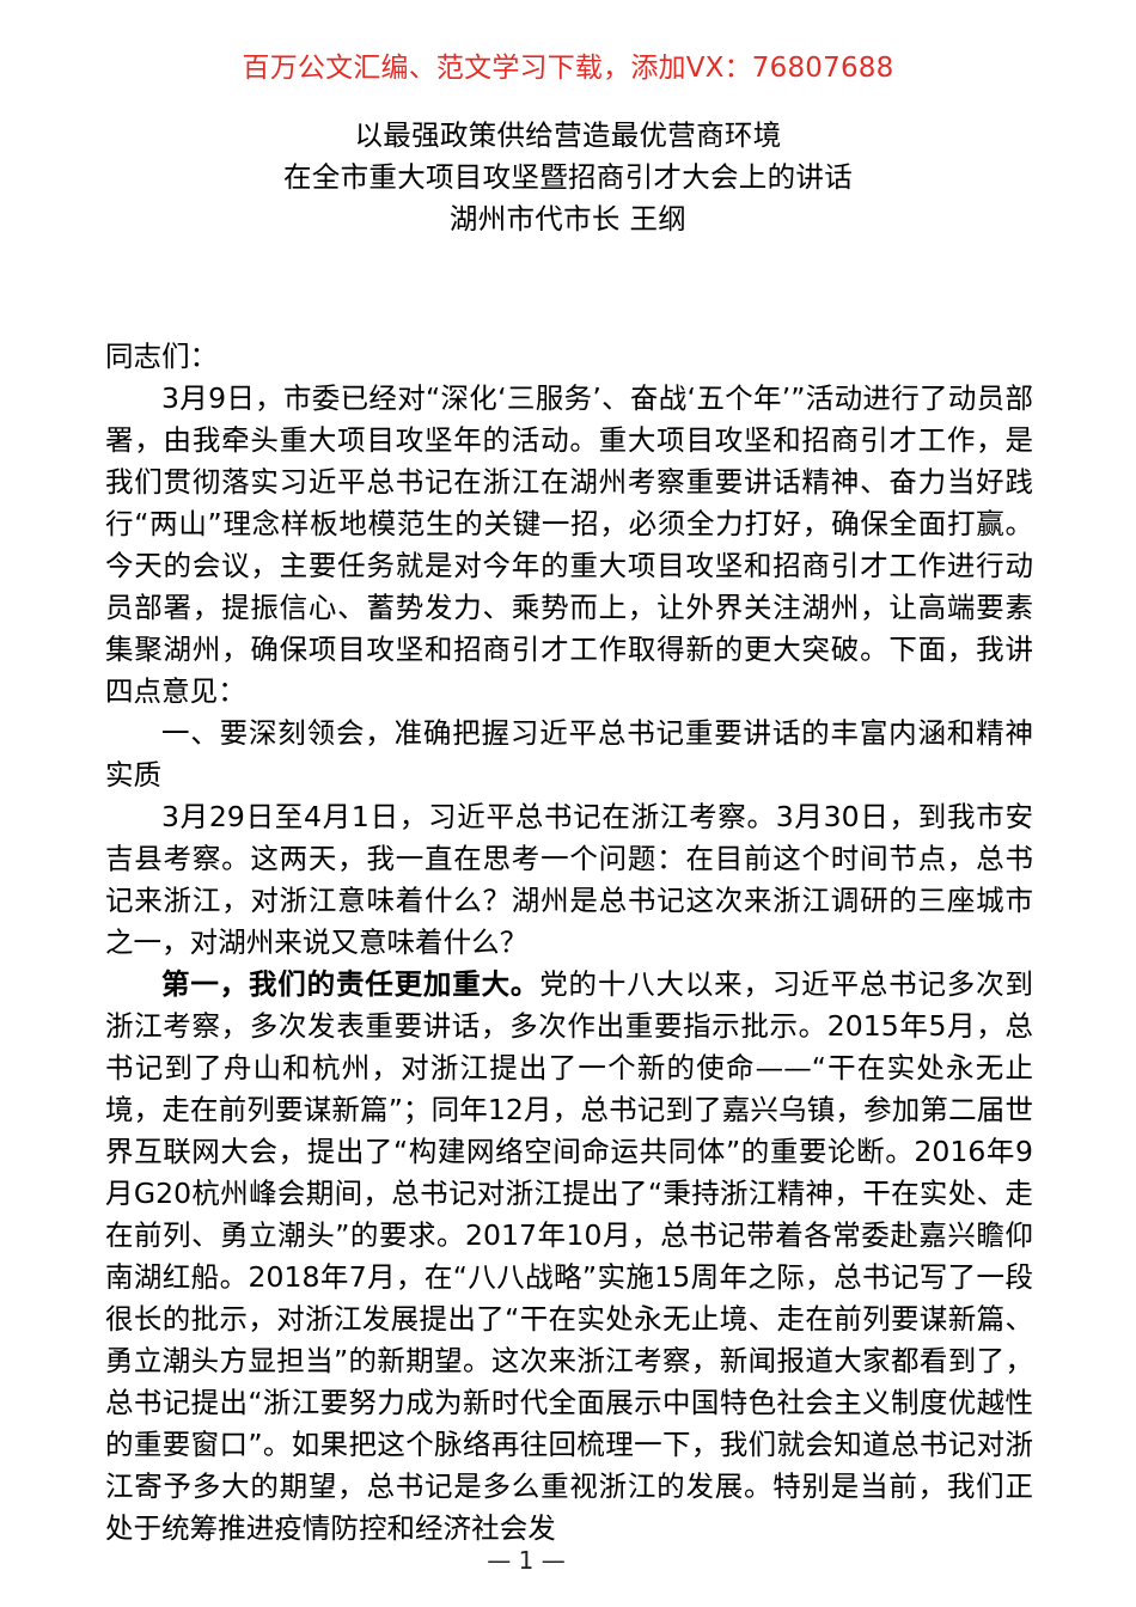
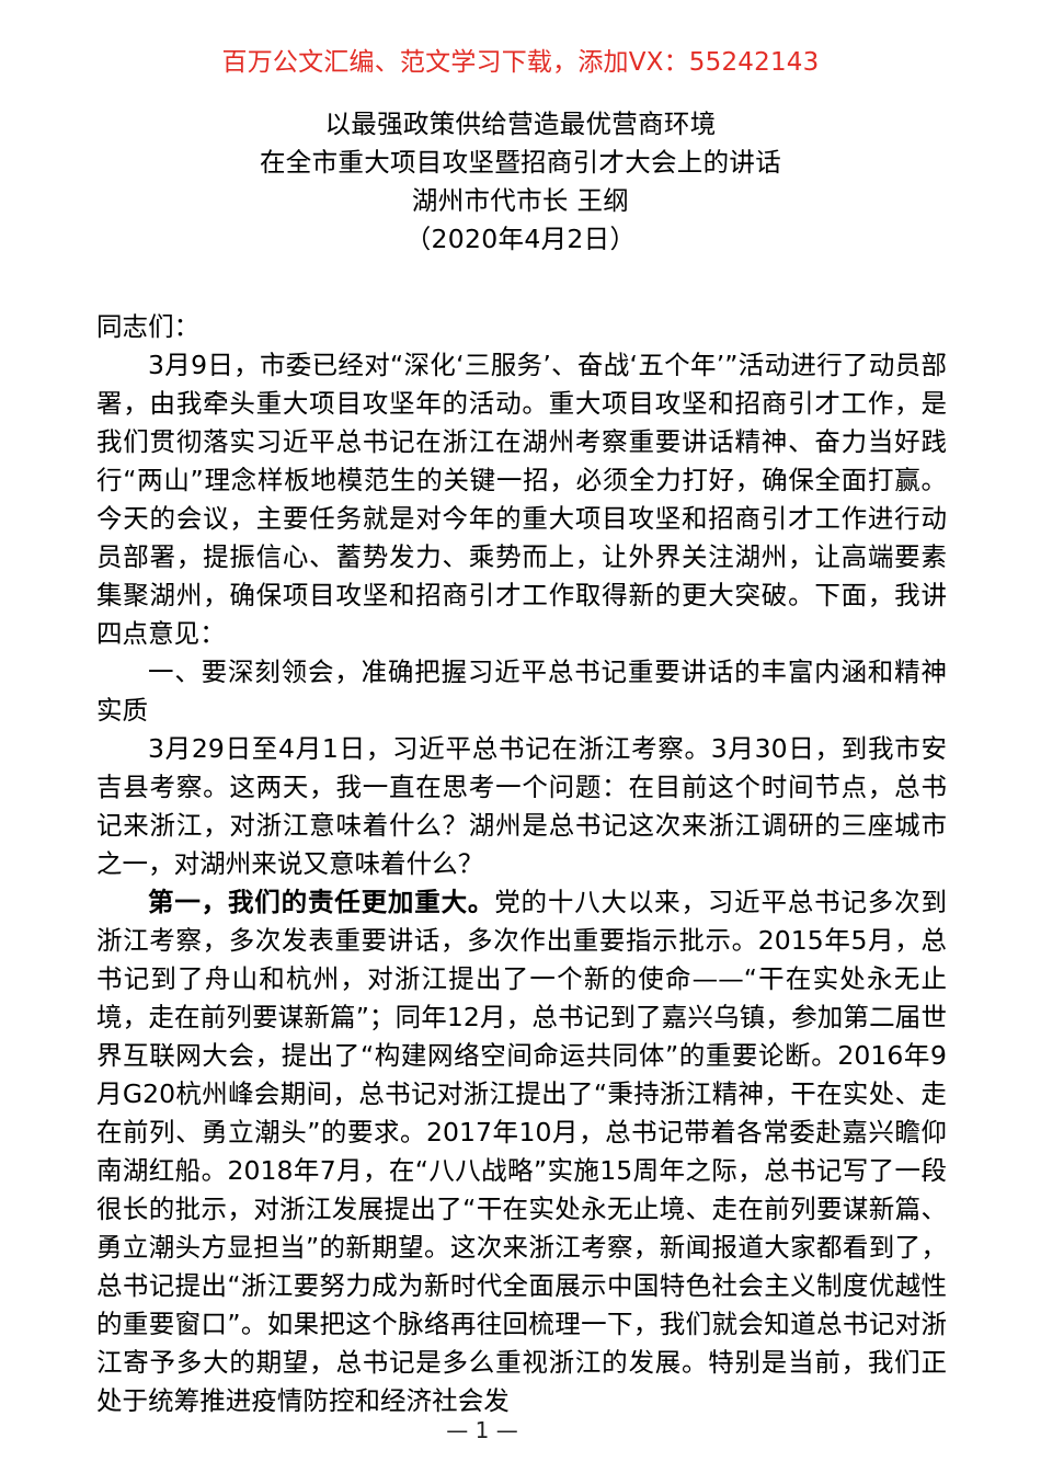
- 百万公文汇编、范文学习下载，添加VX：76807688
+ 百万公文汇编、范文学习下载，添加VX：55242143
  以最强政策供给营造最优营商环境
  在全市重大项目攻坚暨招商引才大会上的讲话
  湖州市代市长 王纲
+ （2020年4月2日）
  同志们：
  3月9日，市委已经对“深化‘三服务’、奋战‘五个年’”活动进行了动员部署，由我牵头重大项目攻坚年的活动。重大项目攻坚和招商引才工作，是我们贯彻落实习近平总书记在浙江在湖州考察重要讲话精神、奋力当好践行“两山”理念样板地模范生的关键一招，必须全力打好，确保全面打赢。今天的会议，主要任务就是对今年的重大项目攻坚和招商引才工作进行动员部署，提振信心、蓄势发力、乘势而上，让外界关注湖州，让高端要素集聚湖州，确保项目攻坚和招商引才工作取得新的更大突破。下面，我讲四点意见：
  一、要深刻领会，准确把握习近平总书记重要讲话的丰富内涵和精神实质
  3月29日至4月1日，习近平总书记在浙江考察。3月30日，到我市安吉县考察。这两天，我一直在思考一个问题：在目前这个时间节点，总书记来浙江，对浙江意味着什么？湖州是总书记这次来浙江调研的三座城市之一，对湖州来说又意味着什么？
  第一，我们的责任更加重大。党的十八大以来，习近平总书记多次到浙江考察，多次发表重要讲话，多次作出重要指示批示。2015年5月，总书记到了舟山和杭州，对浙江提出了一个新的使命——“干在实处永无止境，走在前列要谋新篇”；同年12月，总书记到了嘉兴乌镇，参加第二届世界互联网大会，提出了“构建网络空间命运共同体”的重要论断。2016年9月G20杭州峰会期间，总书记对浙江提出了“秉持浙江精神，干在实处、走在前列、勇立潮头”的要求。2017年10月，总书记带着各常委赴嘉兴瞻仰南湖红船。2018年7月，在“八八战略”实施15周年之际，总书记写了一段很长的批示，对浙江发展提出了“干在实处永无止境、走在前列要谋新篇、勇立潮头方显担当”的新期望。这次来浙江考察，新闻报道大家都看到了，总书记提出“浙江要努力成为新时代全面展示中国特色社会主义制度优越性的重要窗口”。如果把这个脉络再往回梳理一下，我们就会知道总书记对浙江寄予多大的期望，总书记是多么重视浙江的发展。特别是当前，我们正处于统筹推进疫情防控和经济社会发
  — 1 —
